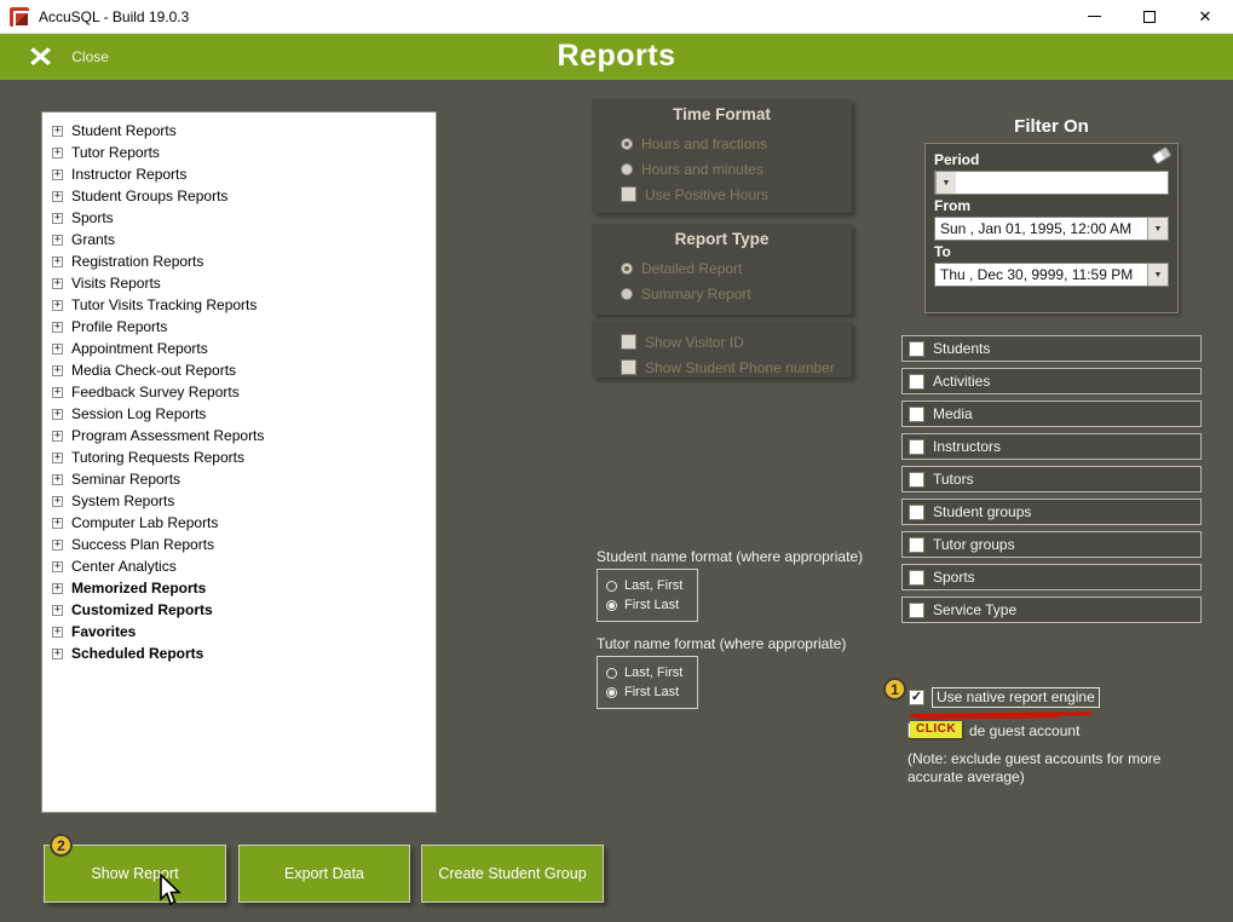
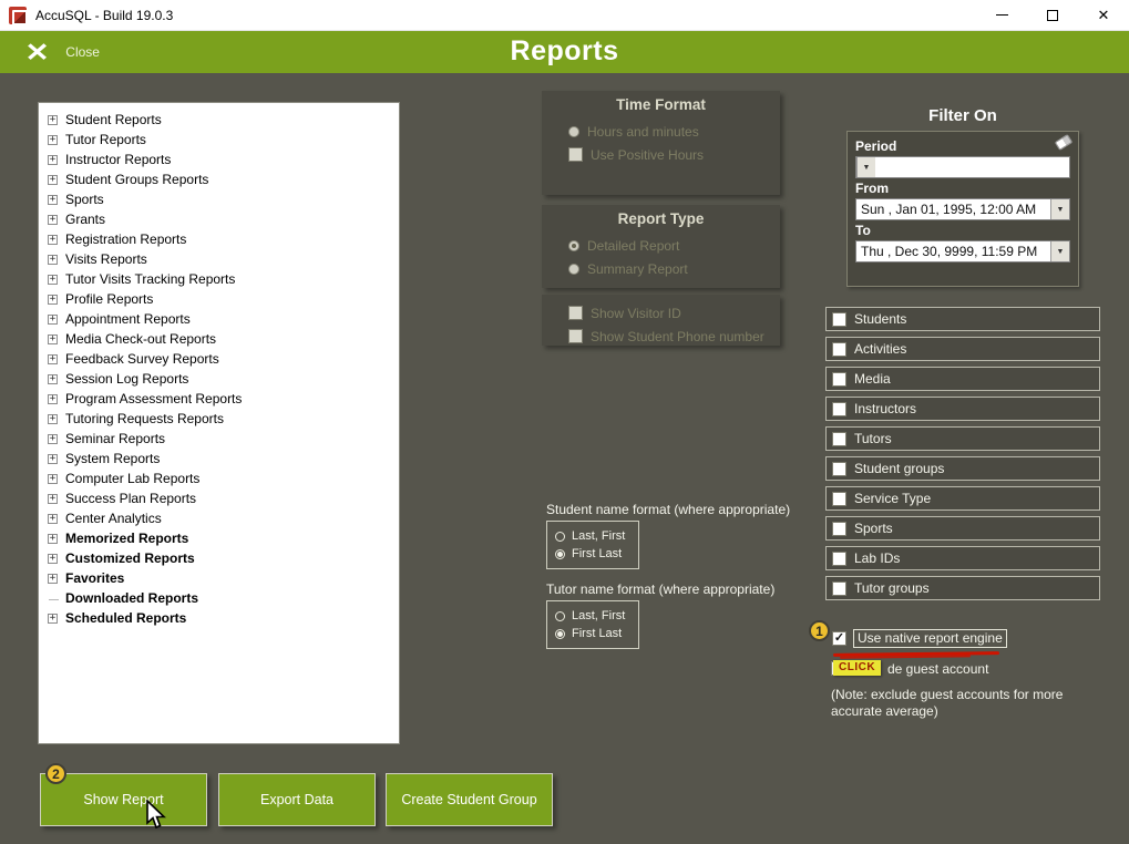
  AccuSQL - Build 19.0.3
  ✕
  ✕
  Close
  Reports
  +
  Student Reports
  +
  Tutor Reports
  +
  Instructor Reports
  +
  Student Groups Reports
  +
  Sports
  +
  Grants
  +
  Registration Reports
  +
  Visits Reports
  +
  Tutor Visits Tracking Reports
  +
  Profile Reports
  +
  Appointment Reports
  +
  Media Check-out Reports
  +
  Feedback Survey Reports
  +
  Session Log Reports
  +
  Program Assessment Reports
  +
  Tutoring Requests Reports
  +
  Seminar Reports
  +
  System Reports
  +
  Computer Lab Reports
  +
  Success Plan Reports
  +
  Center Analytics
  +
  Memorized Reports
  +
  Customized Reports
  +
  Favorites
+ Downloaded Reports
  +
  Scheduled Reports
  Time Format
- Hours and fractions
  Hours and minutes
  Use Positive Hours
  Report Type
  Detailed Report
  Summary Report
  Show Visitor ID
  Show Student Phone number
  Student name format (where appropriate)
  Last, First
  First Last
  Tutor name format (where appropriate)
  Last, First
  First Last
  Filter On
  Period
  From
  Sun , Jan 01, 1995, 12:00 AM
  To
  Thu , Dec 30, 9999, 11:59 PM
  Students
  Activities
  Media
  Instructors
  Tutors
  Student groups
- Tutor groups
+ Service Type
  Sports
+ Lab IDs
- Service Type
+ Tutor groups
  ✓
  Use native report engine
  1
  CLICK
  de guest account
  (Note: exclude guest accounts for more accurate average)
  Show Report
  Export Data
  Create Student Group
  2
